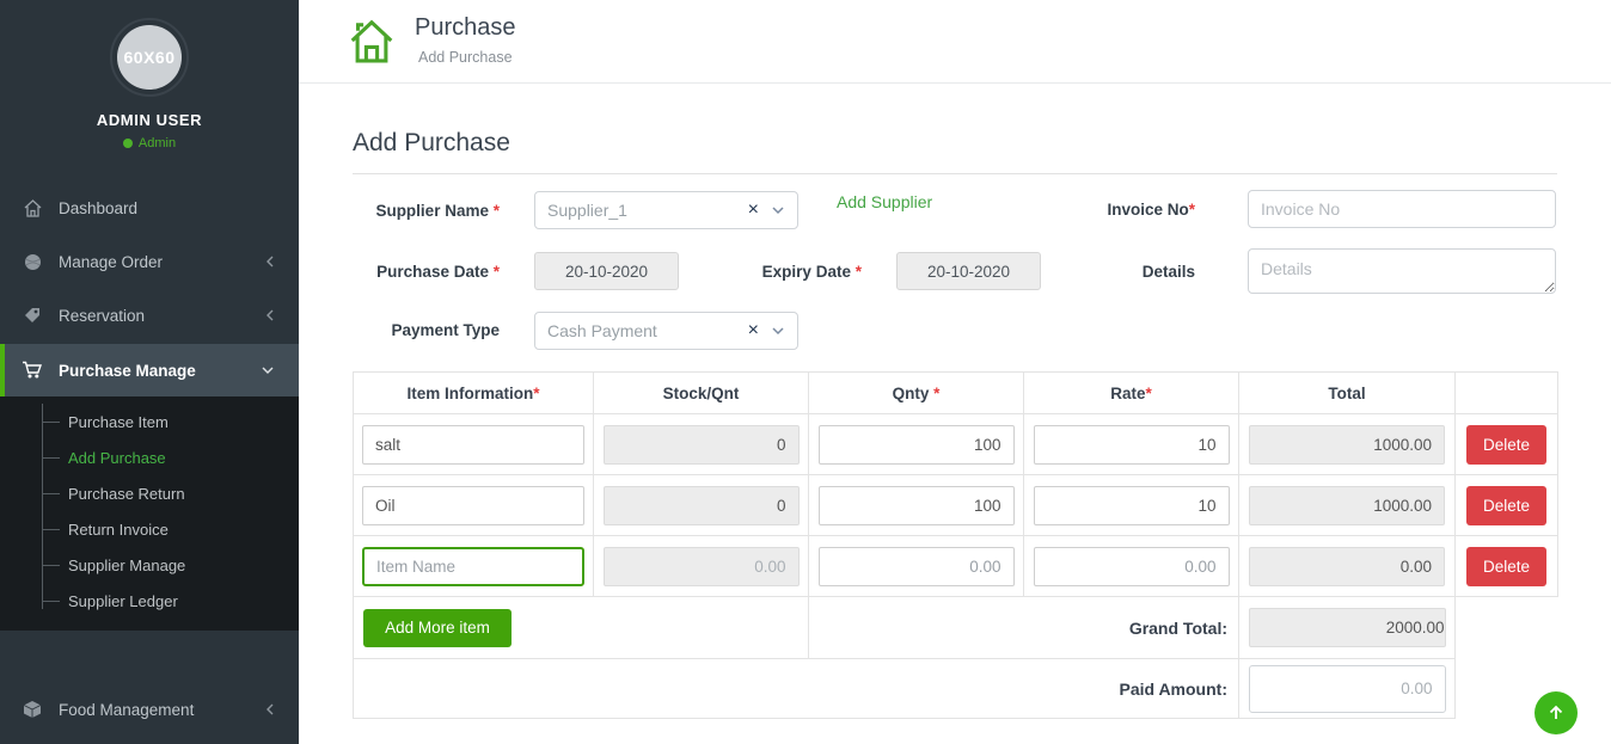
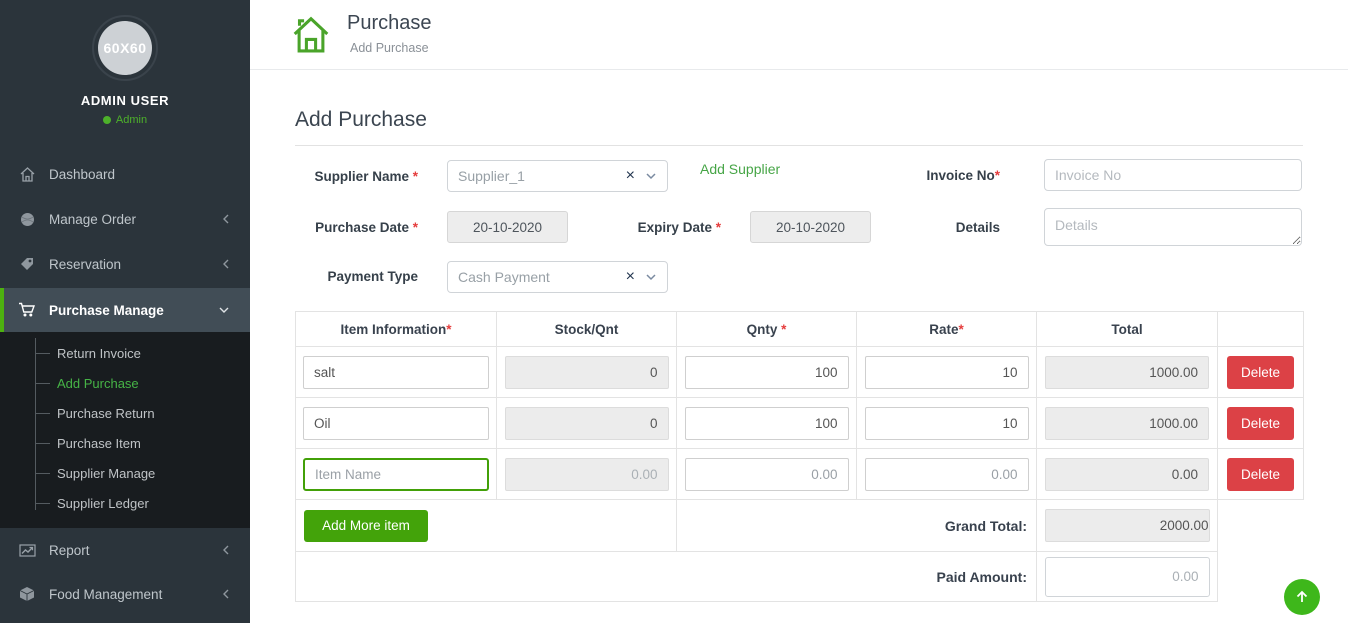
  60X60
  ADMIN USER
  Admin
  Dashboard
  Manage Order
  Reservation
  Purchase Manage
- Purchase Item
+ Return Invoice
  Add Purchase
  Purchase Return
- Return Invoice
+ Purchase Item
  Supplier Manage
  Supplier Ledger
+ Report
  Food Management
  Purchase
  Add Purchase
  Add Purchase
  Supplier Name *
  Supplier_1
  ×
  Add Supplier
  Invoice No*
  Invoice No
  Purchase Date *
  20-10-2020
  Expiry Date *
  20-10-2020
  Details
  Details
  Payment Type
  Cash Payment
  ×
  Item Information*	Stock/Qnt	Qnty *	Rate*	Total
  salt	0	100	10	1000.00	Delete
  Oil	0	100	10	1000.00	Delete
  Item Name	0.00	0.00	0.00	0.00	Delete
  Add More item	Grand Total:	2000.00
  Paid Amount:	0.00
